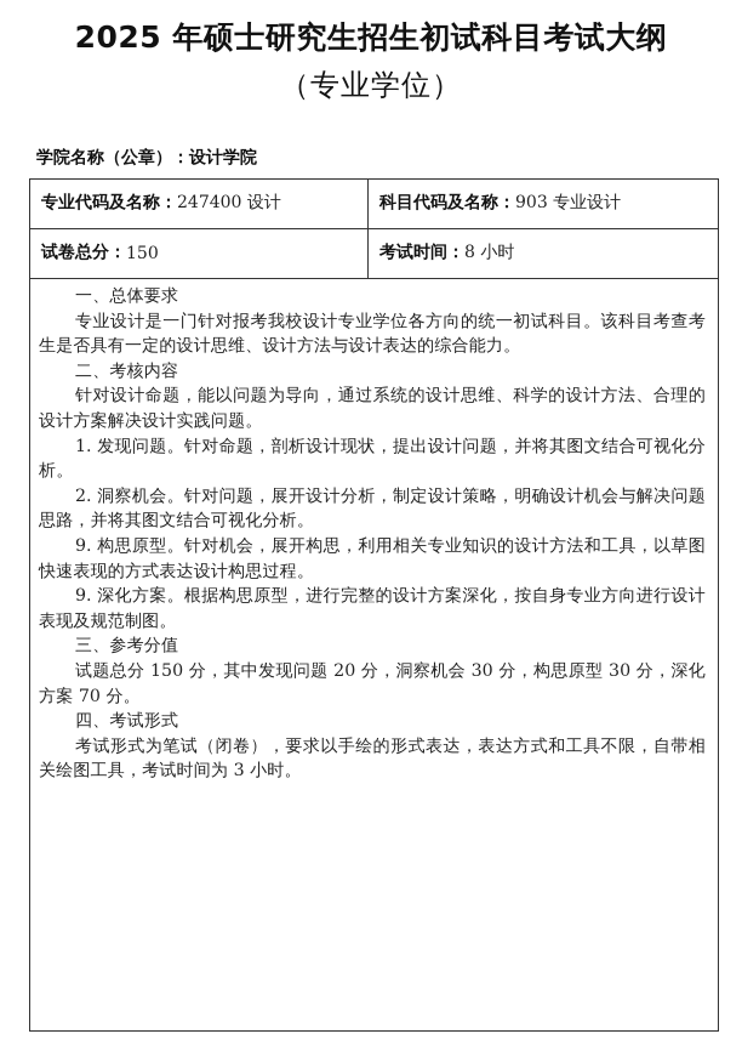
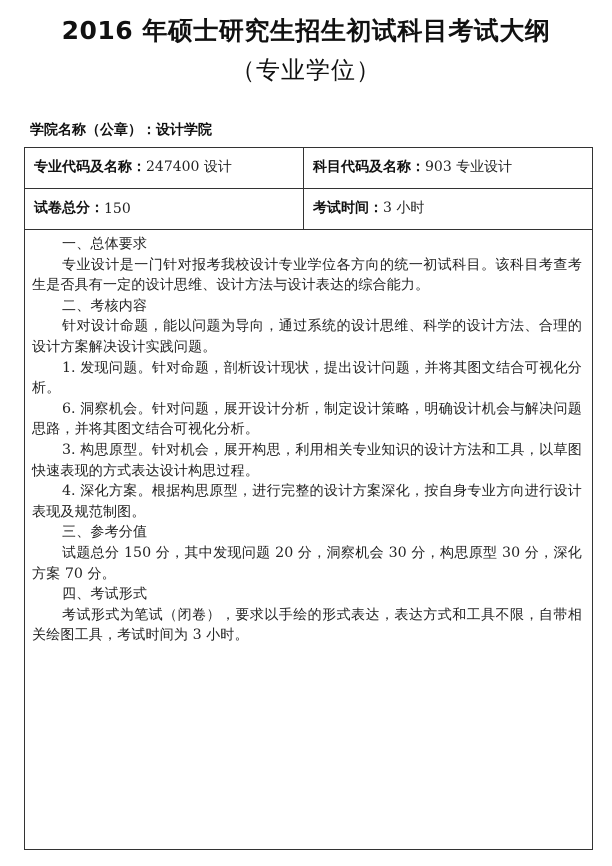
- 2025 年硕士研究生招生初试科目考试大纲
+ 2016 年硕士研究生招生初试科目考试大纲
  （专业学位）
  学院名称（公章）：设计学院
  专业代码及名称：
  247400 设计
  科目代码及名称：
  903 专业设计
  试卷总分：
  150
  考试时间：
- 8 小时
+ 3 小时
  一、总体要求
  专业设计是一门针对报考我校设计专业学位各方向的统一初试科目。该科目考查考生是否具有一定的设计思维、设计方法与设计表达的综合能力。
  二、考核内容
  针对设计命题，能以问题为导向，通过系统的设计思维、科学的设计方法、合理的设计方案解决设计实践问题。
  1. 发现问题。针对命题，剖析设计现状，提出设计问题，并将其图文结合可视化分析。
- 2. 洞察机会。针对问题，展开设计分析，制定设计策略，明确设计机会与解决问题思路，并将其图文结合可视化分析。
+ 6. 洞察机会。针对问题，展开设计分析，制定设计策略，明确设计机会与解决问题思路，并将其图文结合可视化分析。
- 9. 构思原型。针对机会，展开构思，利用相关专业知识的设计方法和工具，以草图快速表现的方式表达设计构思过程。
+ 3. 构思原型。针对机会，展开构思，利用相关专业知识的设计方法和工具，以草图快速表现的方式表达设计构思过程。
- 9. 深化方案。根据构思原型，进行完整的设计方案深化，按自身专业方向进行设计表现及规范制图。
+ 4. 深化方案。根据构思原型，进行完整的设计方案深化，按自身专业方向进行设计表现及规范制图。
  三、参考分值
  试题总分 150 分，其中发现问题 20 分，洞察机会 30 分，构思原型 30 分，深化方案 70 分。
  四、考试形式
  考试形式为笔试（闭卷），要求以手绘的形式表达，表达方式和工具不限，自带相关绘图工具，考试时间为 3 小时。
